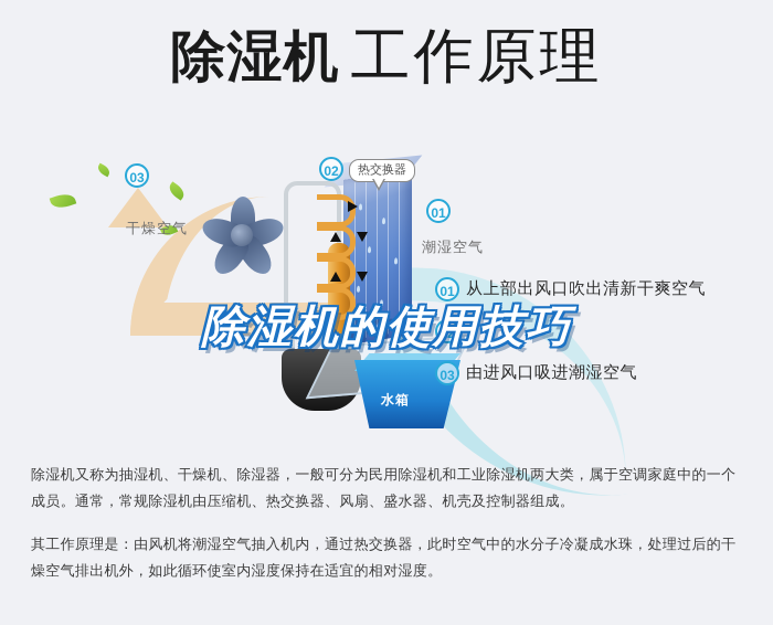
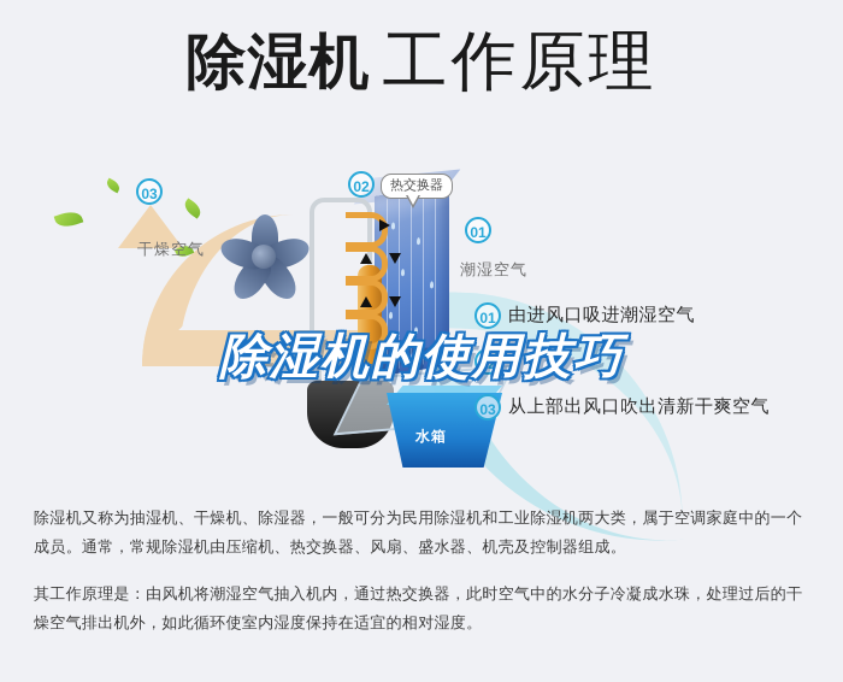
  除湿机 工作原理
  水箱
  03
  干燥空气
  01
  潮湿空气
  02
  热交换器
  01
- 从上部出风口吹出清新干爽空气
+ 由进风口吸进潮湿空气
  02
  03
- 由进风口吸进潮湿空气
+ 从上部出风口吹出清新干爽空气
  除湿机的使用技巧
  除湿机又称为抽湿机、干燥机、除湿器，一般可分为民用除湿机和工业除湿机两大类，属于空调家庭中的一个成员。通常，常规除湿机由压缩机、热交换器、风扇、盛水器、机壳及控制器组成。
  其工作原理是：由风机将潮湿空气抽入机内，通过热交换器，此时空气中的水分子冷凝成水珠，处理过后的干燥空气排出机外，如此循环使室内湿度保持在适宜的相对湿度。
